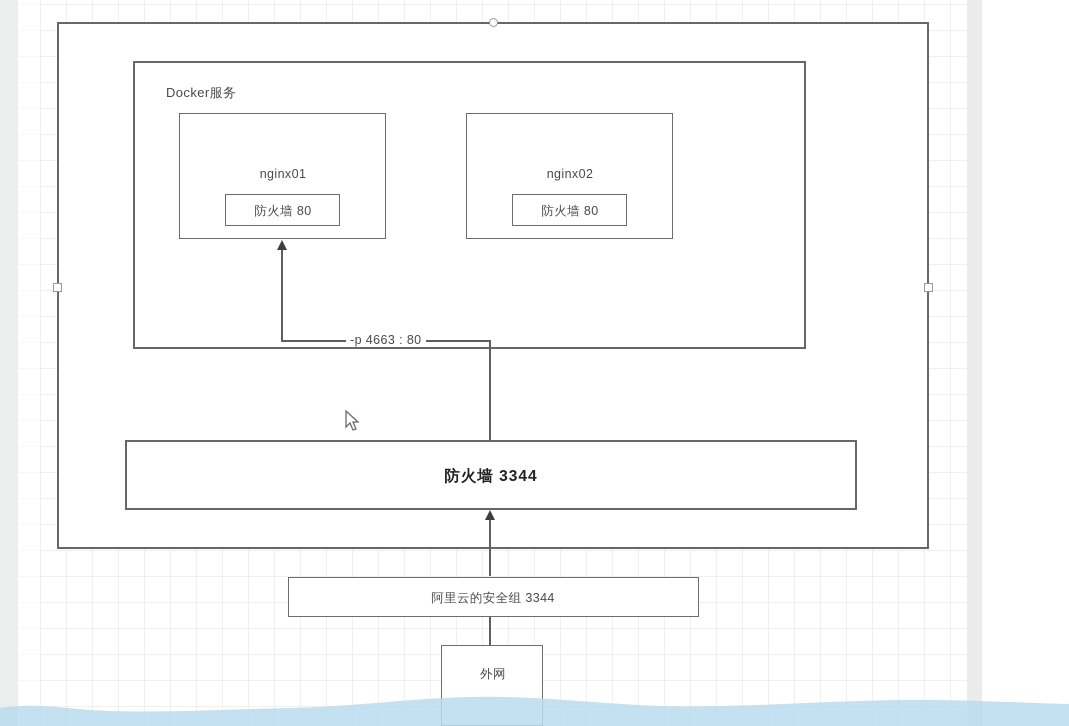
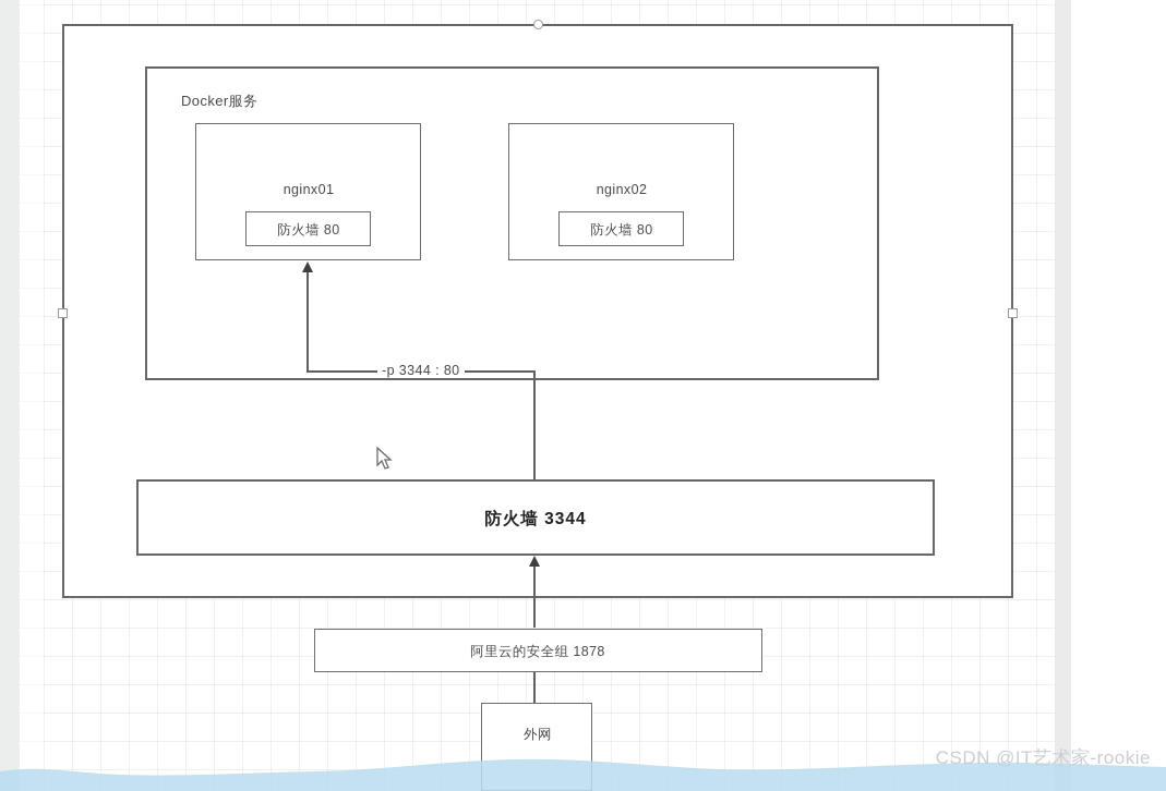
  Docker服务
  nginx01
  防火墙 80
  nginx02
  防火墙 80
- -p 4663 : 80
+ -p 3344 : 80
  防火墙 3344
- 阿里云的安全组 3344
+ 阿里云的安全组 1878
  外网
+ CSDN @IT艺术家-rookie
